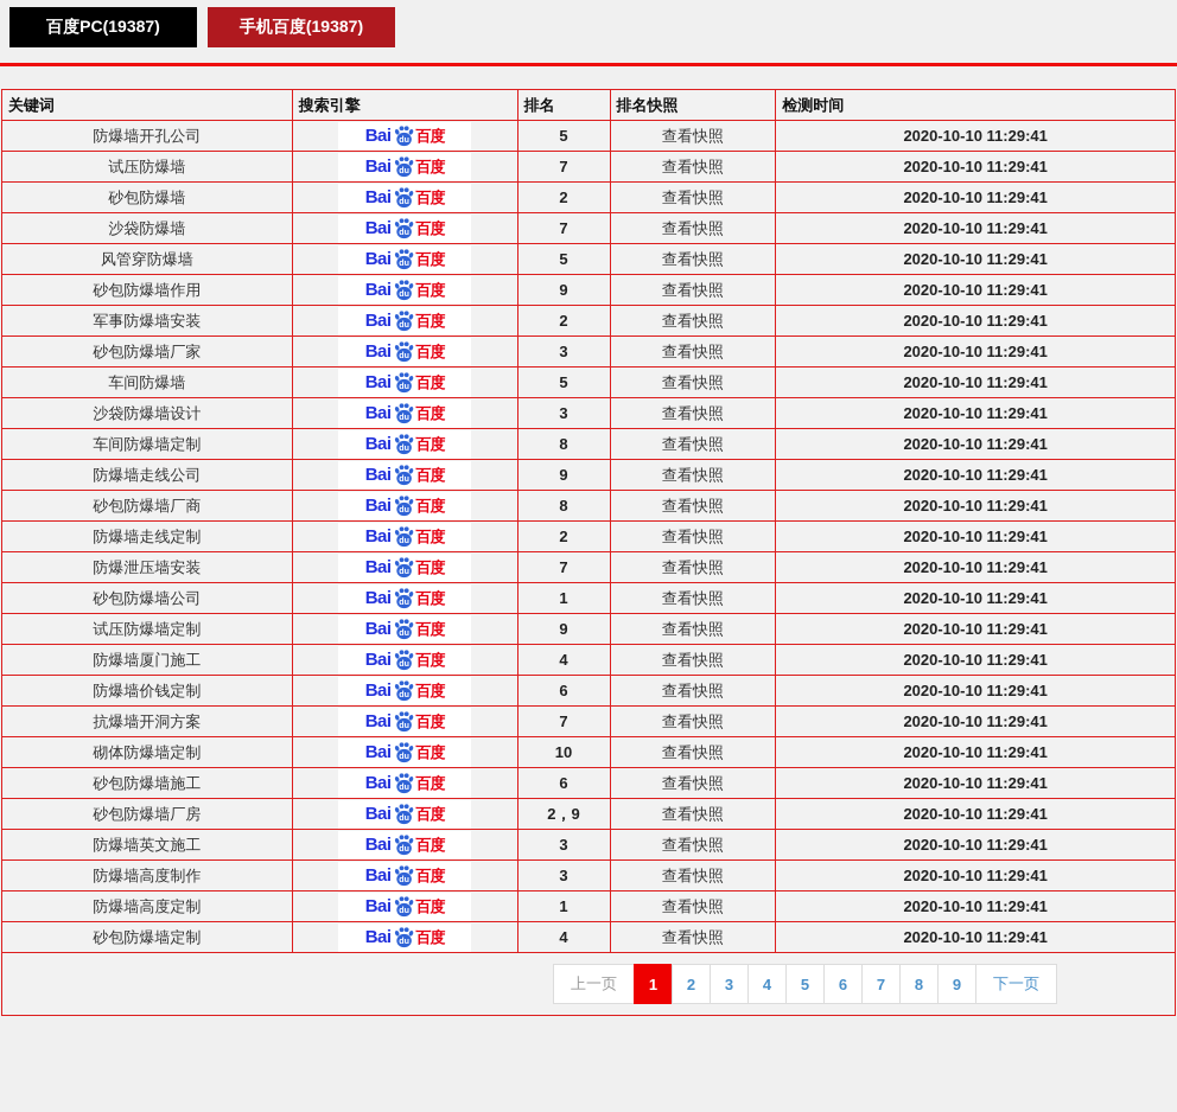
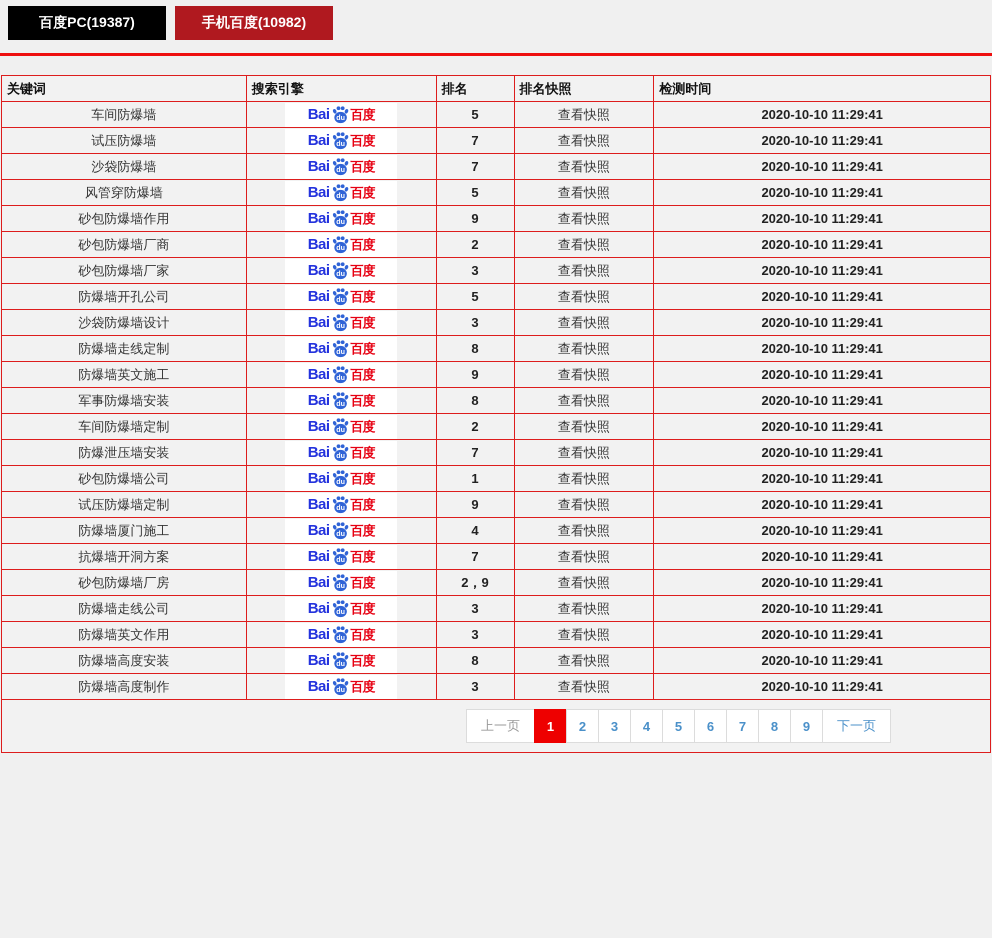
  百度PC(19387)
- 手机百度(19387)
+ 手机百度(10982)
  关键词	搜索引擎	排名	排名快照	检测时间
- 防爆墙开孔公司	Bai du 百度	5	查看快照	2020-10-10 11:29:41
+ 车间防爆墙	Bai du 百度	5	查看快照	2020-10-10 11:29:41
  试压防爆墙	Bai du 百度	7	查看快照	2020-10-10 11:29:41
- 砂包防爆墙	Bai du 百度	2	查看快照	2020-10-10 11:29:41
  沙袋防爆墙	Bai du 百度	7	查看快照	2020-10-10 11:29:41
  风管穿防爆墙	Bai du 百度	5	查看快照	2020-10-10 11:29:41
  砂包防爆墙作用	Bai du 百度	9	查看快照	2020-10-10 11:29:41
- 军事防爆墙安装	Bai du 百度	2	查看快照	2020-10-10 11:29:41
+ 砂包防爆墙厂商	Bai du 百度	2	查看快照	2020-10-10 11:29:41
  砂包防爆墙厂家	Bai du 百度	3	查看快照	2020-10-10 11:29:41
- 车间防爆墙	Bai du 百度	5	查看快照	2020-10-10 11:29:41
+ 防爆墙开孔公司	Bai du 百度	5	查看快照	2020-10-10 11:29:41
  沙袋防爆墙设计	Bai du 百度	3	查看快照	2020-10-10 11:29:41
- 车间防爆墙定制	Bai du 百度	8	查看快照	2020-10-10 11:29:41
+ 防爆墙走线定制	Bai du 百度	8	查看快照	2020-10-10 11:29:41
- 防爆墙走线公司	Bai du 百度	9	查看快照	2020-10-10 11:29:41
+ 防爆墙英文施工	Bai du 百度	9	查看快照	2020-10-10 11:29:41
- 砂包防爆墙厂商	Bai du 百度	8	查看快照	2020-10-10 11:29:41
+ 军事防爆墙安装	Bai du 百度	8	查看快照	2020-10-10 11:29:41
- 防爆墙走线定制	Bai du 百度	2	查看快照	2020-10-10 11:29:41
+ 车间防爆墙定制	Bai du 百度	2	查看快照	2020-10-10 11:29:41
  防爆泄压墙安装	Bai du 百度	7	查看快照	2020-10-10 11:29:41
  砂包防爆墙公司	Bai du 百度	1	查看快照	2020-10-10 11:29:41
  试压防爆墙定制	Bai du 百度	9	查看快照	2020-10-10 11:29:41
  防爆墙厦门施工	Bai du 百度	4	查看快照	2020-10-10 11:29:41
- 防爆墙价钱定制	Bai du 百度	6	查看快照	2020-10-10 11:29:41
  抗爆墙开洞方案	Bai du 百度	7	查看快照	2020-10-10 11:29:41
- 砌体防爆墙定制	Bai du 百度	10	查看快照	2020-10-10 11:29:41
- 砂包防爆墙施工	Bai du 百度	6	查看快照	2020-10-10 11:29:41
  砂包防爆墙厂房	Bai du 百度	2，9	查看快照	2020-10-10 11:29:41
- 防爆墙英文施工	Bai du 百度	3	查看快照	2020-10-10 11:29:41
+ 防爆墙走线公司	Bai du 百度	3	查看快照	2020-10-10 11:29:41
+ 防爆墙英文作用	Bai du 百度	3	查看快照	2020-10-10 11:29:41
+ 防爆墙高度安装	Bai du 百度	8	查看快照	2020-10-10 11:29:41
  防爆墙高度制作	Bai du 百度	3	查看快照	2020-10-10 11:29:41
- 防爆墙高度定制	Bai du 百度	1	查看快照	2020-10-10 11:29:41
- 砂包防爆墙定制	Bai du 百度	4	查看快照	2020-10-10 11:29:41
  上一页 1 2 3 4 5 6 7 8 9 下一页
